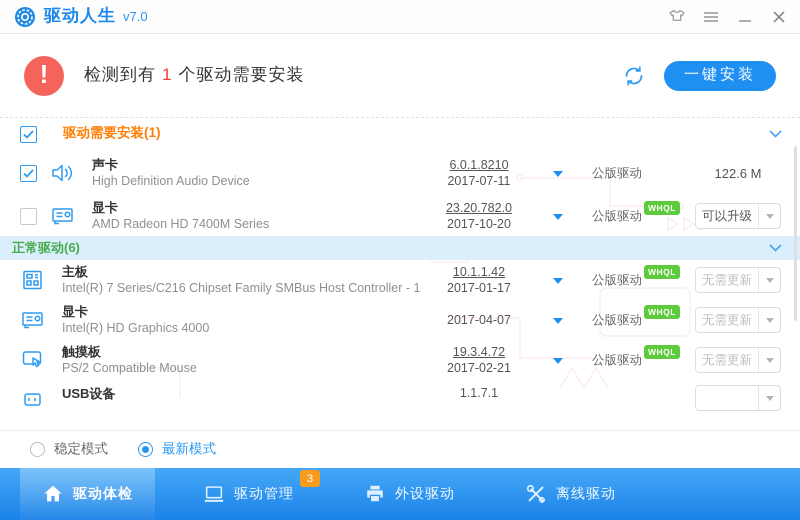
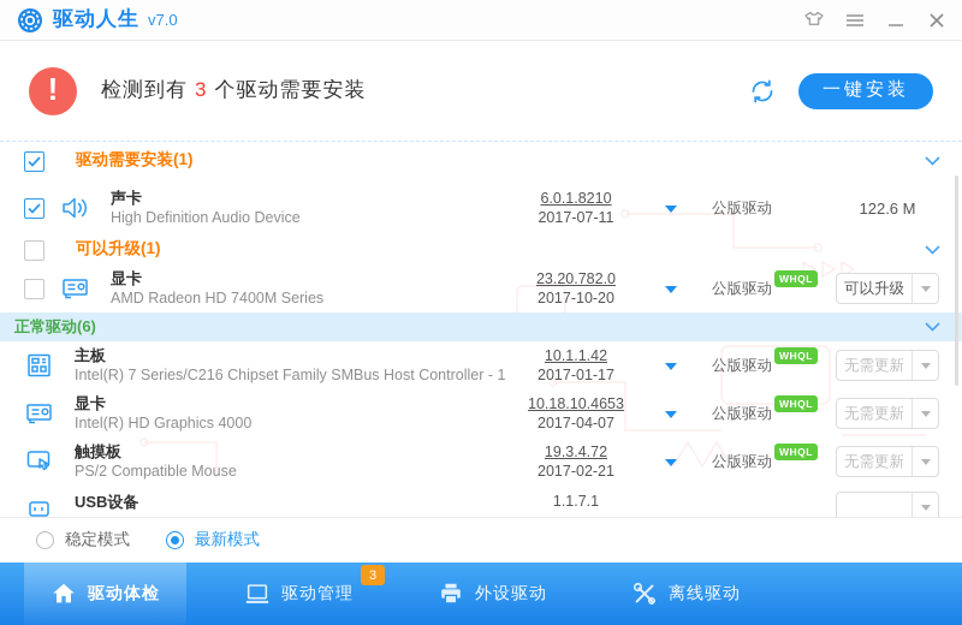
  驱动人生
  v7.0
  !
- 检测到有 1 个驱动需要安装
+ 检测到有 3 个驱动需要安装
  一键安装
  驱动需要安装(1)
  声卡
  High Definition Audio Device
  6.0.1.8210
  2017-07-11
  公版驱动
  122.6 M
+ 可以升级(1)
  显卡
  AMD Radeon HD 7400M Series
  23.20.782.0
  2017-10-20
  公版驱动
  WHQL
  可以升级
  正常驱动(6)
  主板
  Intel(R) 7 Series/C216 Chipset Family SMBus Host Controller - 1
  10.1.1.42
  2017-01-17
  公版驱动
  WHQL
  无需更新
  显卡
  Intel(R) HD Graphics 4000
+ 10.18.10.4653
  2017-04-07
  公版驱动
  WHQL
  无需更新
  触摸板
  PS/2 Compatible Mouse
  19.3.4.72
  2017-02-21
  公版驱动
  WHQL
  无需更新
  USB设备
  1.1.7.1
  稳定模式
  最新模式
  驱动体检
  驱动管理
  3
  外设驱动
  离线驱动
